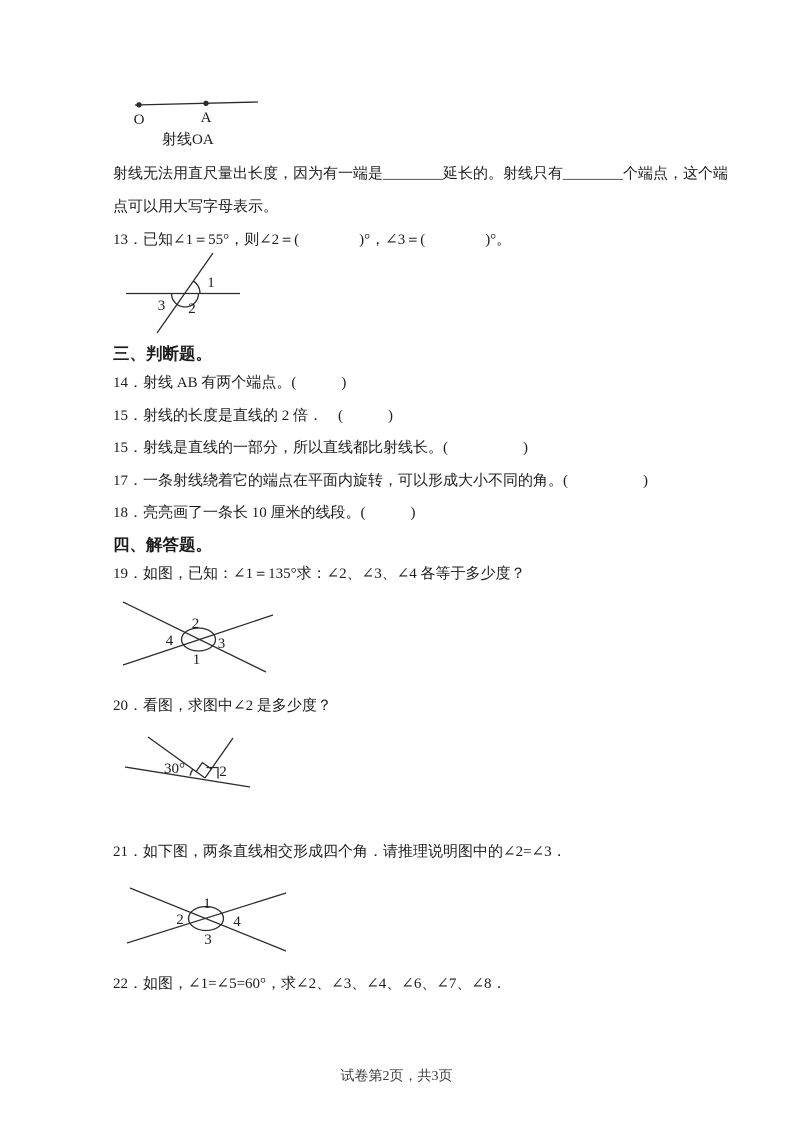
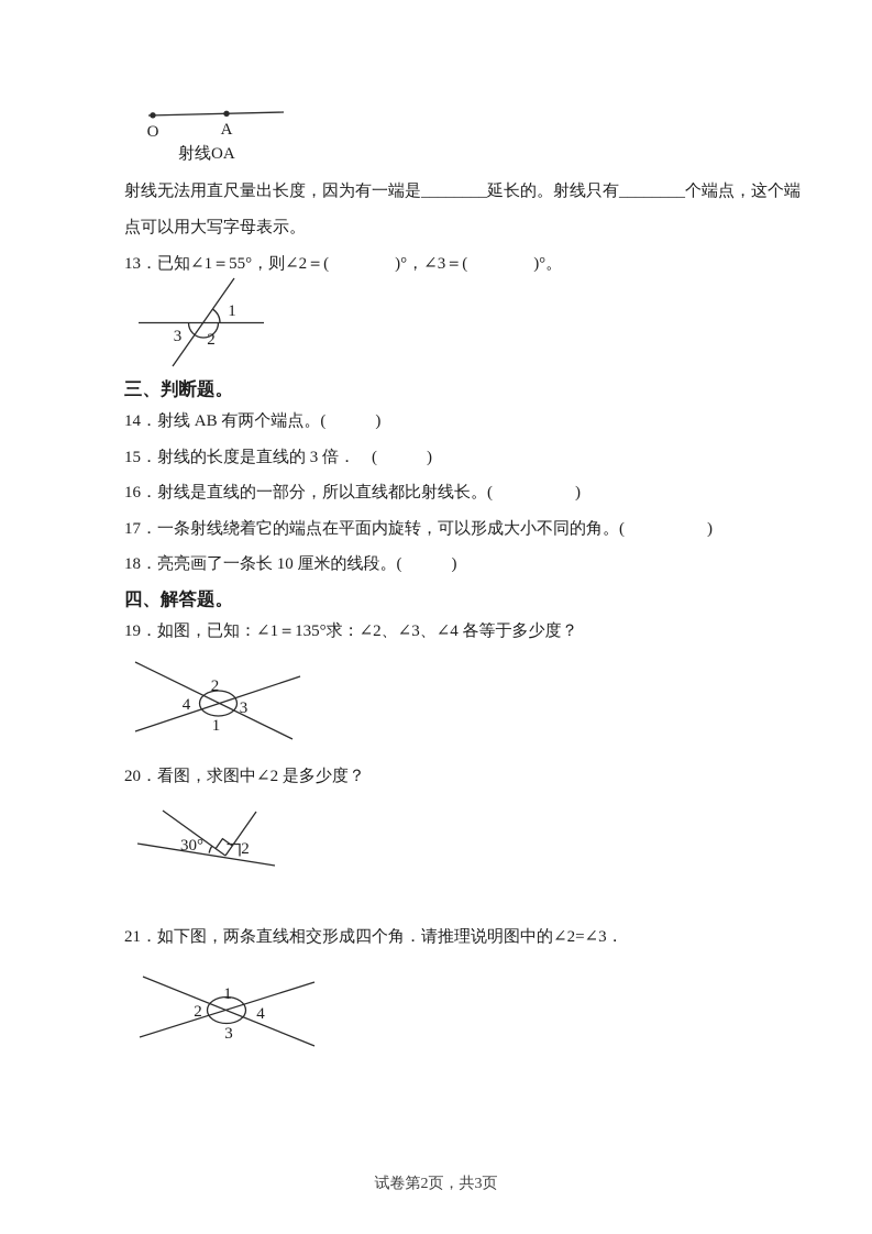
  O
  A
  射线OA
  射线无法用直尺量出长度，因为有一端是________延长的。射线只有________个端点，这个端
  点可以用大写字母表示。
  13．已知∠1＝55°，则∠2＝( )°，∠3＝( )°。
  1
  3
  2
  三、判断题。
  14．射线 AB 有两个端点。( )
- 15．射线的长度是直线的 2 倍． ( )
+ 15．射线的长度是直线的 3 倍． ( )
- 15．射线是直线的一部分，所以直线都比射线长。( )
+ 16．射线是直线的一部分，所以直线都比射线长。( )
  17．一条射线绕着它的端点在平面内旋转，可以形成大小不同的角。( )
  18．亮亮画了一条长 10 厘米的线段。( )
  四、解答题。
  19．如图，已知：∠1＝135°求：∠2、∠3、∠4 各等于多少度？
  2
  4
  3
  1
  20．看图，求图中∠2 是多少度？
  30°
  2
  21．如下图，两条直线相交形成四个角．请推理说明图中的∠2=∠3．
  1
  2
  4
  3
- 22．如图，∠1=∠5=60°，求∠2、∠3、∠4、∠6、∠7、∠8．
  试卷第2页，共3页
